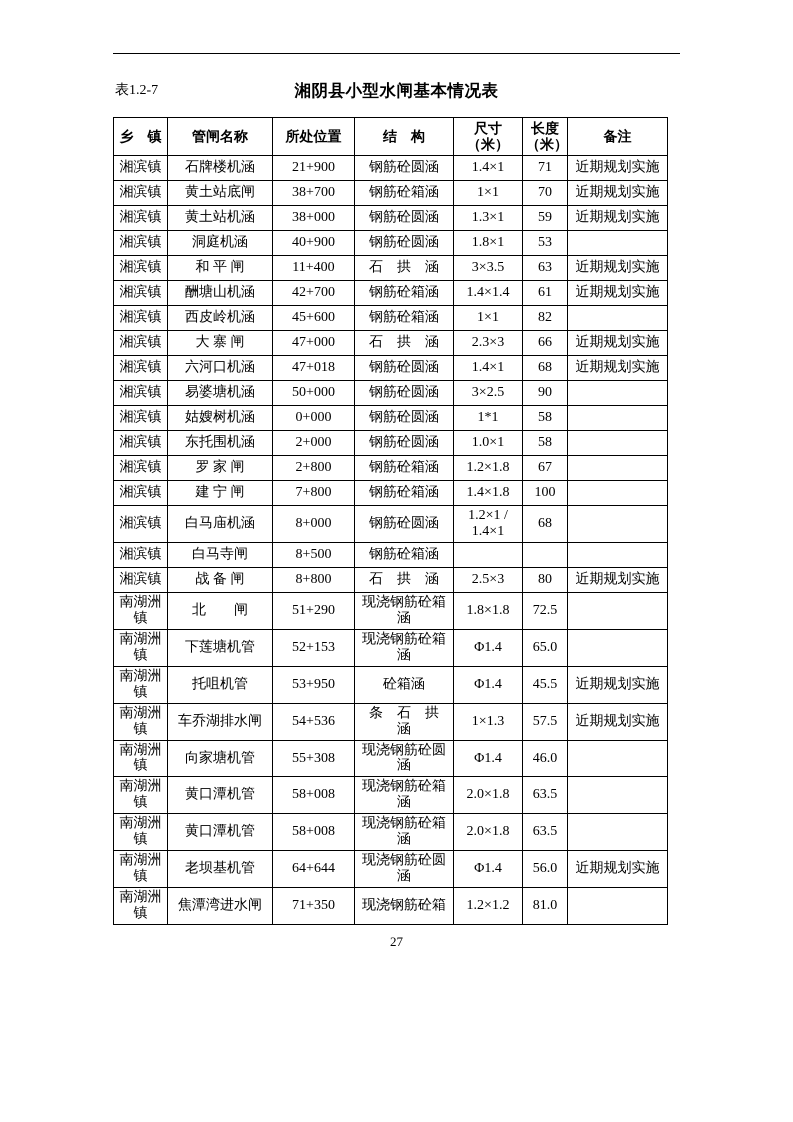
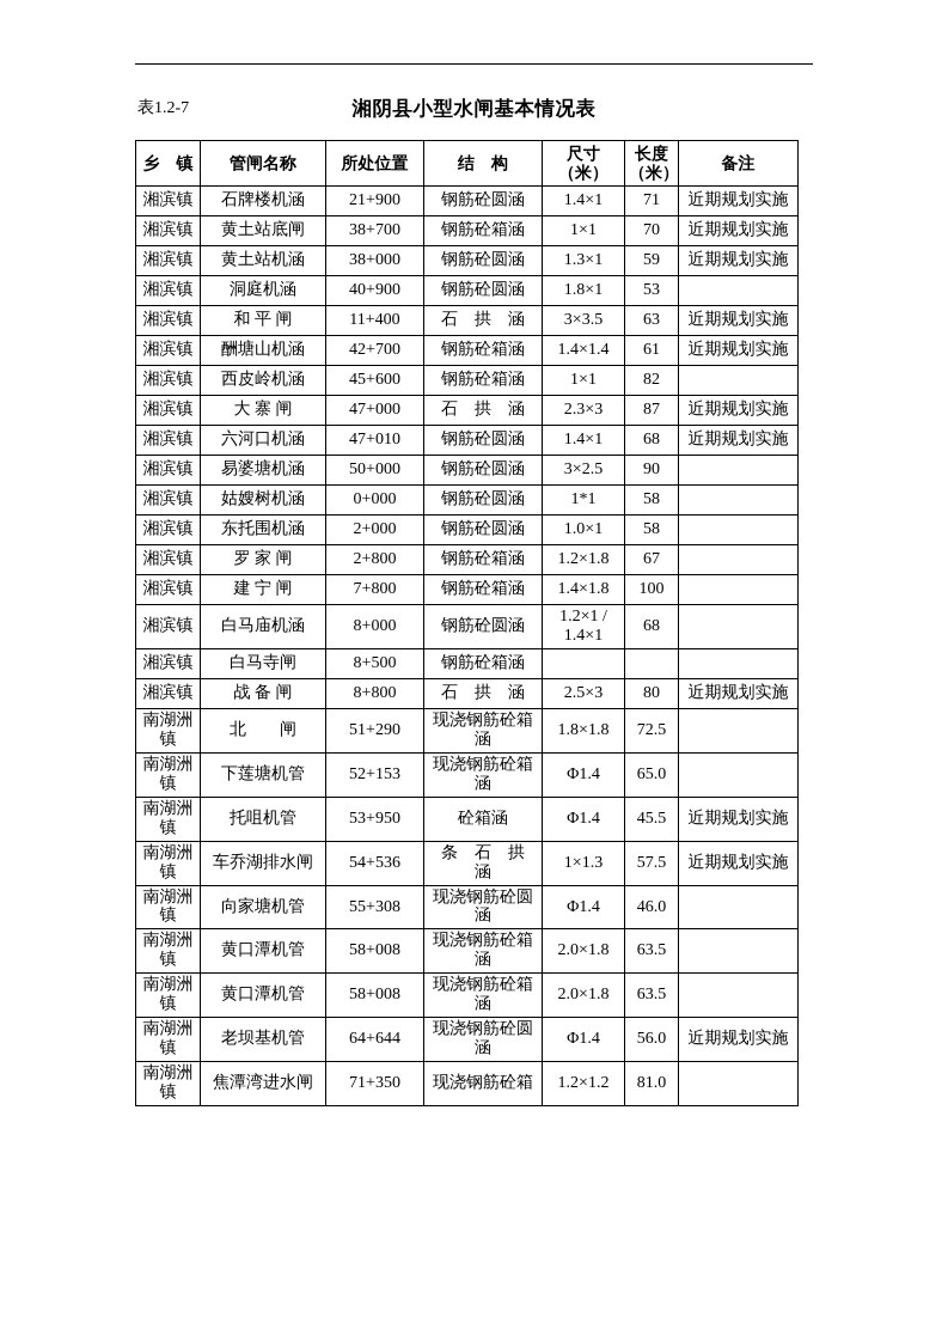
  表1.2-7
  湘阴县小型水闸基本情况表
  乡 镇	管闸名称	所处位置	结 构	尺寸（米）	长度 （米）	备注
  湘滨镇	石牌楼机涵	21+900	钢筋砼圆涵	1.4×1	71	近期规划实施
  湘滨镇	黄土站底闸	38+700	钢筋砼箱涵	1×1	70	近期规划实施
  湘滨镇	黄土站机涵	38+000	钢筋砼圆涵	1.3×1	59	近期规划实施
  湘滨镇	洞庭机涵	40+900	钢筋砼圆涵	1.8×1	53
  湘滨镇	和 平 闸	11+400	石 拱 涵	3×3.5	63	近期规划实施
  湘滨镇	酬塘山机涵	42+700	钢筋砼箱涵	1.4×1.4	61	近期规划实施
  湘滨镇	西皮岭机涵	45+600	钢筋砼箱涵	1×1	82
- 湘滨镇	大 寨 闸	47+000	石 拱 涵	2.3×3	66	近期规划实施
+ 湘滨镇	大 寨 闸	47+000	石 拱 涵	2.3×3	87	近期规划实施
- 湘滨镇	六河口机涵	47+018	钢筋砼圆涵	1.4×1	68	近期规划实施
+ 湘滨镇	六河口机涵	47+010	钢筋砼圆涵	1.4×1	68	近期规划实施
  湘滨镇	易婆塘机涵	50+000	钢筋砼圆涵	3×2.5	90
  湘滨镇	姑嫂树机涵	0+000	钢筋砼圆涵	1*1	58
  湘滨镇	东托围机涵	2+000	钢筋砼圆涵	1.0×1	58
  湘滨镇	罗 家 闸	2+800	钢筋砼箱涵	1.2×1.8	67
  湘滨镇	建 宁 闸	7+800	钢筋砼箱涵	1.4×1.8	100
  湘滨镇	白马庙机涵	8+000	钢筋砼圆涵	1.2×1 / 1.4×1	68
  湘滨镇	白马寺闸	8+500	钢筋砼箱涵
  湘滨镇	战 备 闸	8+800	石 拱 涵	2.5×3	80	近期规划实施
  南湖洲镇	北 闸	51+290	现浇钢筋砼箱 涵	1.8×1.8	72.5
  南湖洲镇	下莲塘机管	52+153	现浇钢筋砼箱 涵	Φ1.4	65.0
  南湖洲镇	托咀机管	53+950	砼箱涵	Φ1.4	45.5	近期规划实施
  南湖洲镇	车乔湖排水闸	54+536	条 石 拱 涵	1×1.3	57.5	近期规划实施
  南湖洲镇	向家塘机管	55+308	现浇钢筋砼圆 涵	Φ1.4	46.0
  南湖洲镇	黄口潭机管	58+008	现浇钢筋砼箱 涵	2.0×1.8	63.5
  南湖洲镇	黄口潭机管	58+008	现浇钢筋砼箱 涵	2.0×1.8	63.5
  南湖洲镇	老坝基机管	64+644	现浇钢筋砼圆 涵	Φ1.4	56.0	近期规划实施
  南湖洲镇	焦潭湾进水闸	71+350	现浇钢筋砼箱	1.2×1.2	81.0
- 27
